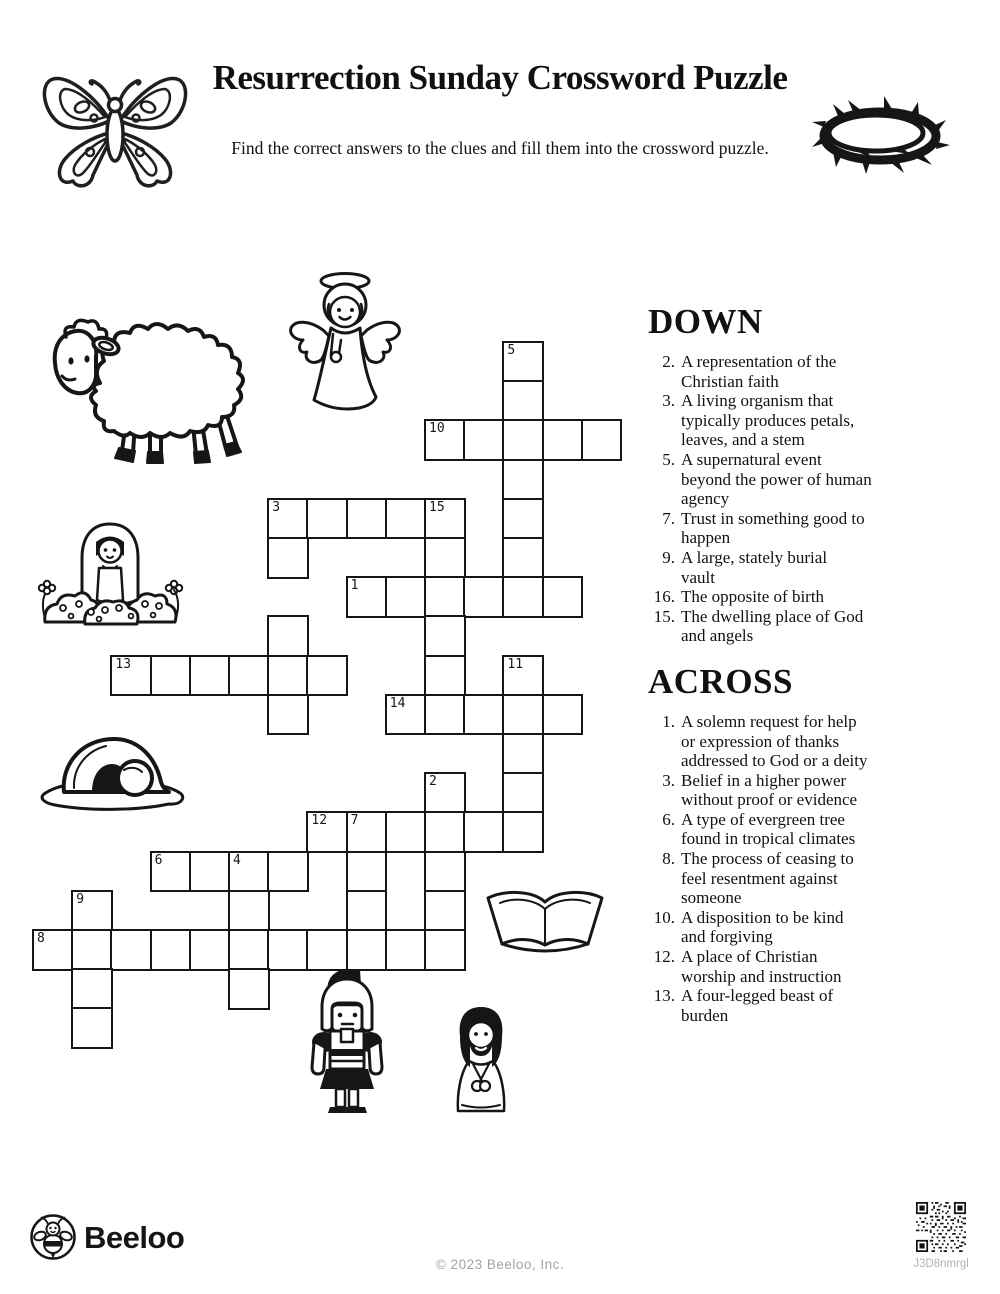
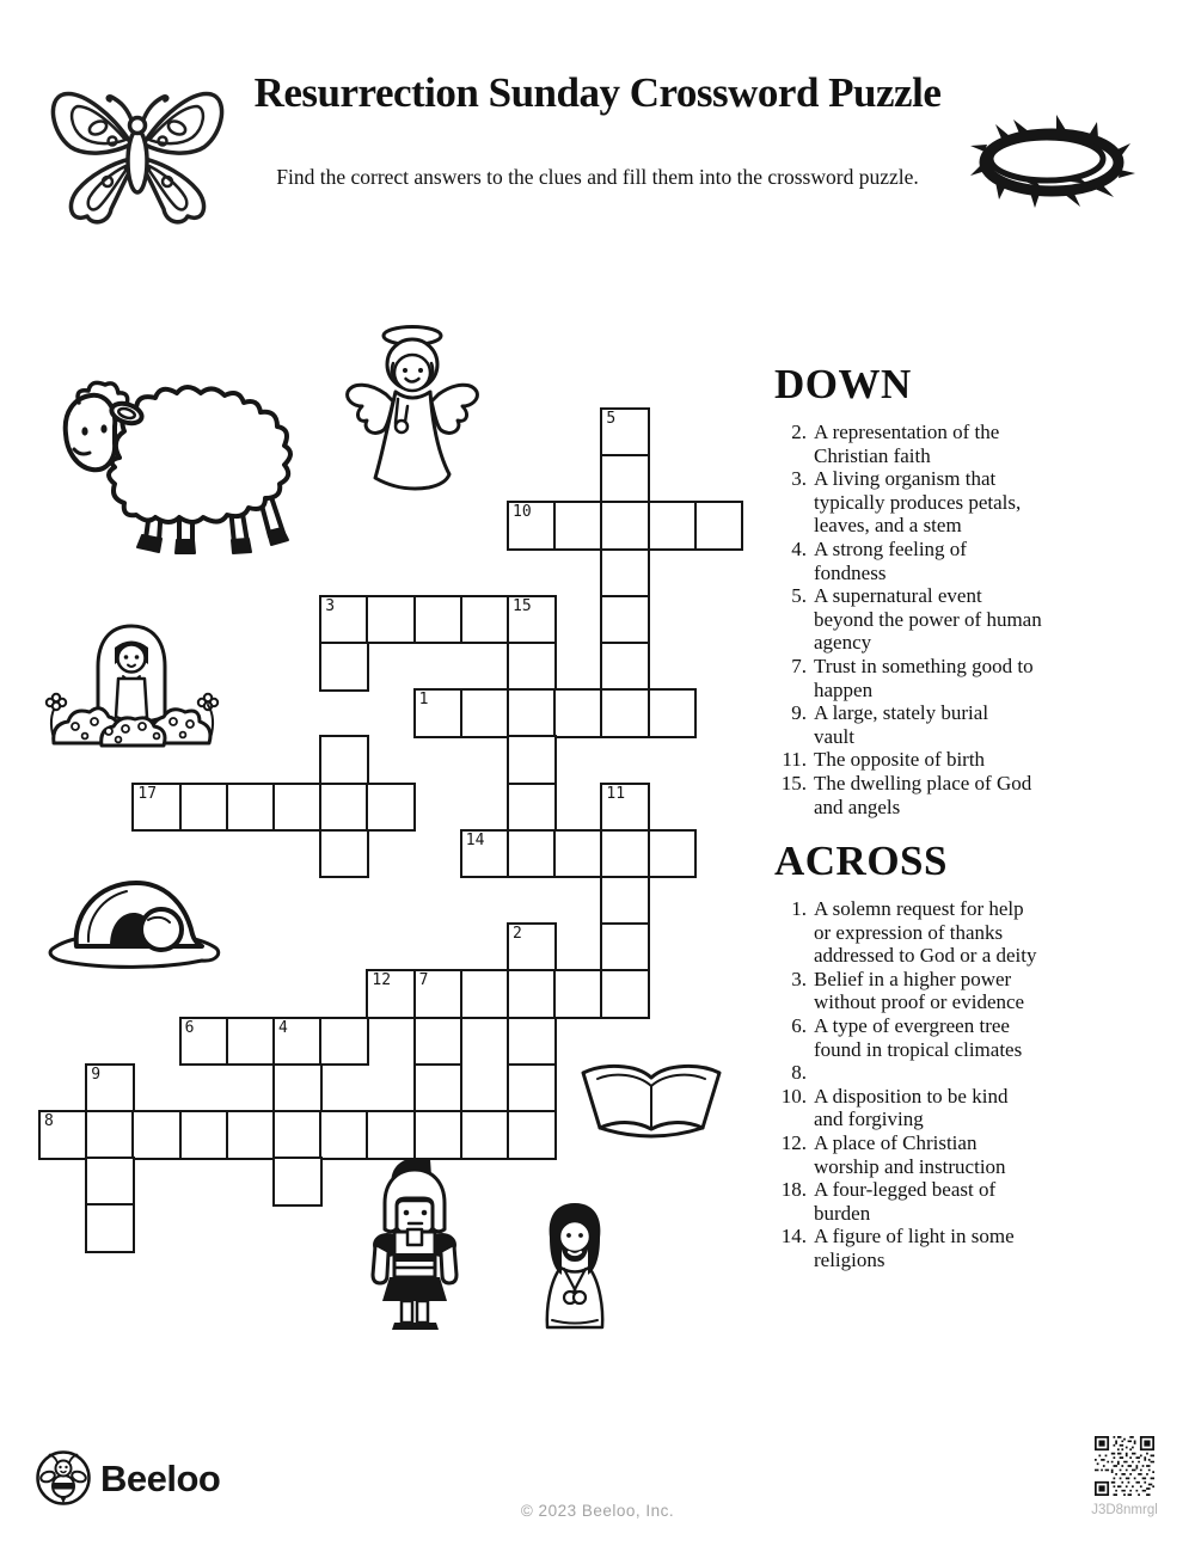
  Resurrection Sunday Crossword Puzzle
  Find the correct answers to the clues and fill them into the crossword puzzle.
  5
  10
  3
  15
  1
- 13
+ 17
  11
  14
  2
  12
  7
  6
  4
  9
  8
  DOWN
  2.
  A representation of the
  Christian faith
  3.
  A living organism that
  typically produces petals,
  leaves, and a stem
+ 4.
+ A strong feeling of
+ fondness
  5.
  A supernatural event
  beyond the power of human
  agency
  7.
  Trust in something good to
  happen
  9.
  A large, stately burial
  vault
- 16.
+ 11.
  The opposite of birth
  15.
  The dwelling place of God
  and angels
  ACROSS
  1.
  A solemn request for help
  or expression of thanks
  addressed to God or a deity
  3.
  Belief in a higher power
  without proof or evidence
  6.
  A type of evergreen tree
  found in tropical climates
  8.
- The process of ceasing to
- feel resentment against
- someone
  10.
  A disposition to be kind
  and forgiving
  12.
  A place of Christian
  worship and instruction
- 13.
+ 18.
  A four-legged beast of
  burden
+ 14.
+ A figure of light in some
+ religions
  Beeloo
  © 2023 Beeloo, Inc.
  J3D8nmrgl
